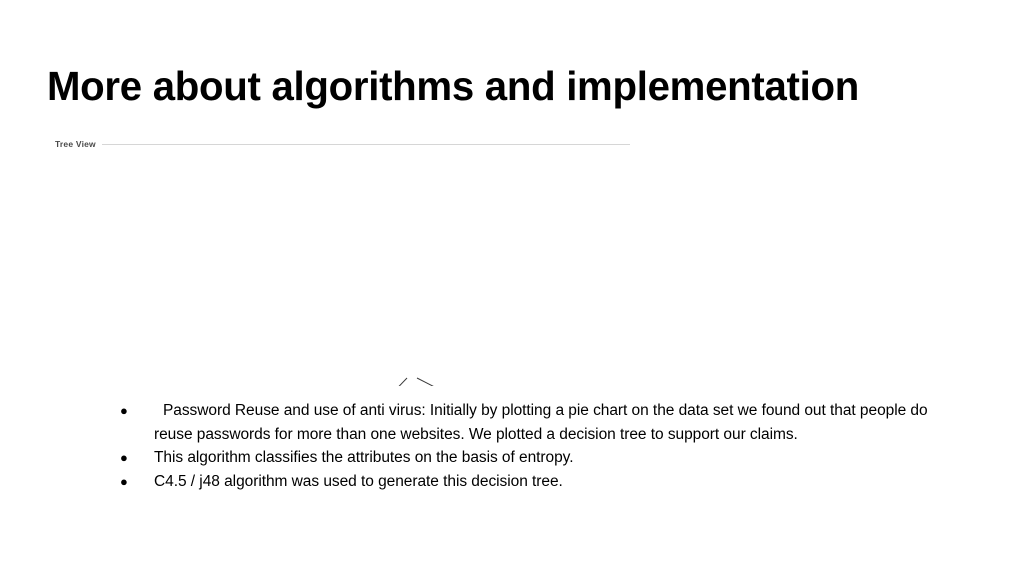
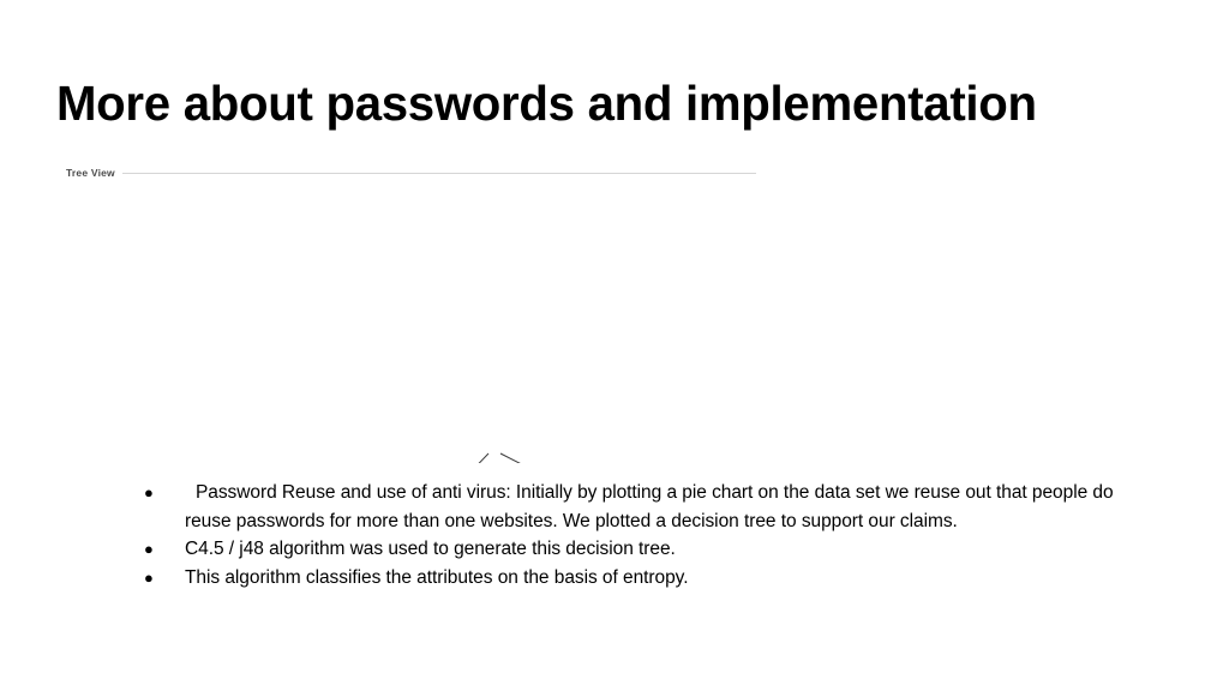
- More about algorithms and implementation
+ More about passwords and implementation
  Tree View
  ●
- Password Reuse and use of anti virus: Initially by plotting a pie chart on the data set we found out that people do reuse passwords for more than one websites. We plotted a decision tree to support our claims.
+ Password Reuse and use of anti virus: Initially by plotting a pie chart on the data set we reuse out that people do reuse passwords for more than one websites. We plotted a decision tree to support our claims.
  ●
- This algorithm classifies the attributes on the basis of entropy.
+ C4.5 / j48 algorithm was used to generate this decision tree.
  ●
- C4.5 / j48 algorithm was used to generate this decision tree.
+ This algorithm classifies the attributes on the basis of entropy.
